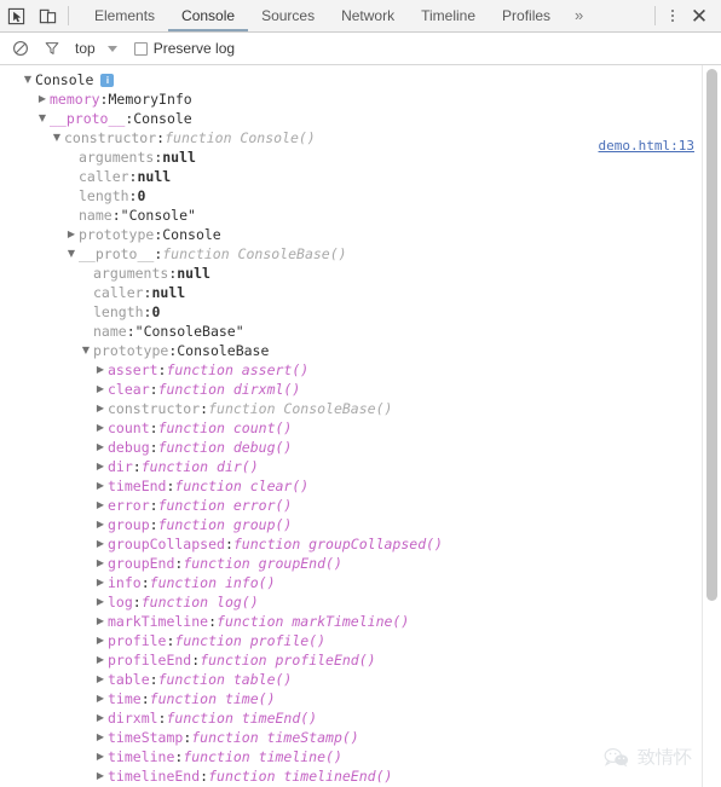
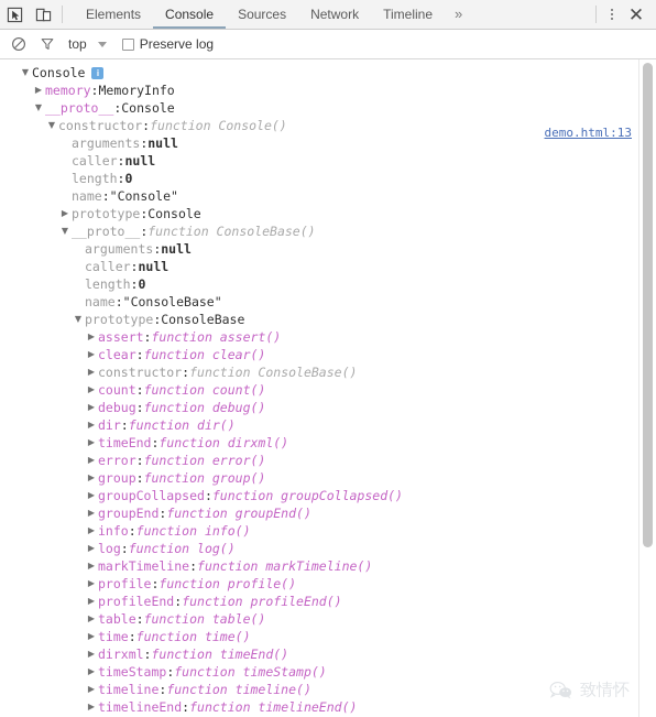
  Elements
  Console
  Sources
  Network
  Timeline
- Profiles
  »
  ✕
  top
  Preserve log
  demo.html:13
  ▼
  Console
  i
  ▶
  memory
  :
  MemoryInfo
  ▼
  __proto__
  :
  Console
  ▼
  constructor
  :
  function Console()
  arguments
  :
  null
  caller
  :
  null
  length
  :
  0
  name
  :
  "Console"
  ▶
  prototype
  :
  Console
  ▼
  __proto__
  :
  function ConsoleBase()
  arguments
  :
  null
  caller
  :
  null
  length
  :
  0
  name
  :
  "ConsoleBase"
  ▼
  prototype
  :
  ConsoleBase
  ▶
  assert
  :
  function assert()
  ▶
  clear
  :
- function dirxml()
+ function clear()
  ▶
  constructor
  :
  function ConsoleBase()
  ▶
  count
  :
  function count()
  ▶
  debug
  :
  function debug()
  ▶
  dir
  :
  function dir()
  ▶
  timeEnd
  :
- function clear()
+ function dirxml()
  ▶
  error
  :
  function error()
  ▶
  group
  :
  function group()
  ▶
  groupCollapsed
  :
  function groupCollapsed()
  ▶
  groupEnd
  :
  function groupEnd()
  ▶
  info
  :
  function info()
  ▶
  log
  :
  function log()
  ▶
  markTimeline
  :
  function markTimeline()
  ▶
  profile
  :
  function profile()
  ▶
  profileEnd
  :
  function profileEnd()
  ▶
  table
  :
  function table()
  ▶
  time
  :
  function time()
  ▶
  dirxml
  :
  function timeEnd()
  ▶
  timeStamp
  :
  function timeStamp()
  ▶
  timeline
  :
  function timeline()
  ▶
  timelineEnd
  :
  function timelineEnd()
  致情怀
